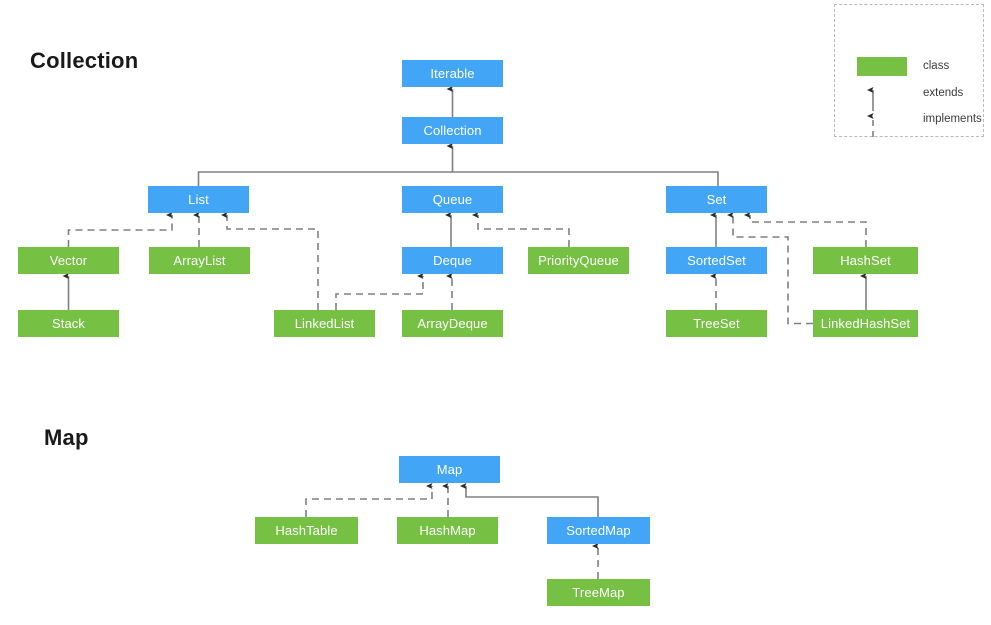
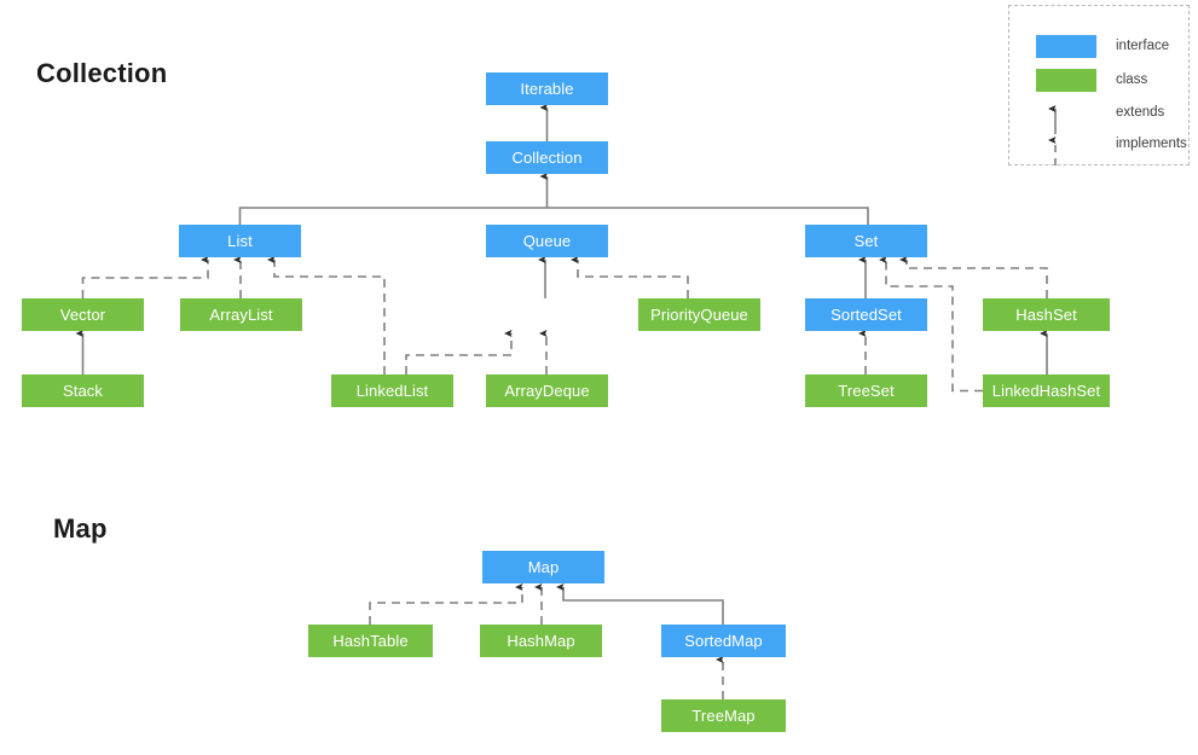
  Collection
  Map
  Iterable
  Collection
  List
  Queue
  Set
  Vector
  ArrayList
- Deque
  PriorityQueue
  SortedSet
  HashSet
  Stack
  LinkedList
  ArrayDeque
  TreeSet
  LinkedHashSet
  Map
  HashTable
  HashMap
  SortedMap
  TreeMap
+ interface
  class
  extends
  implements
